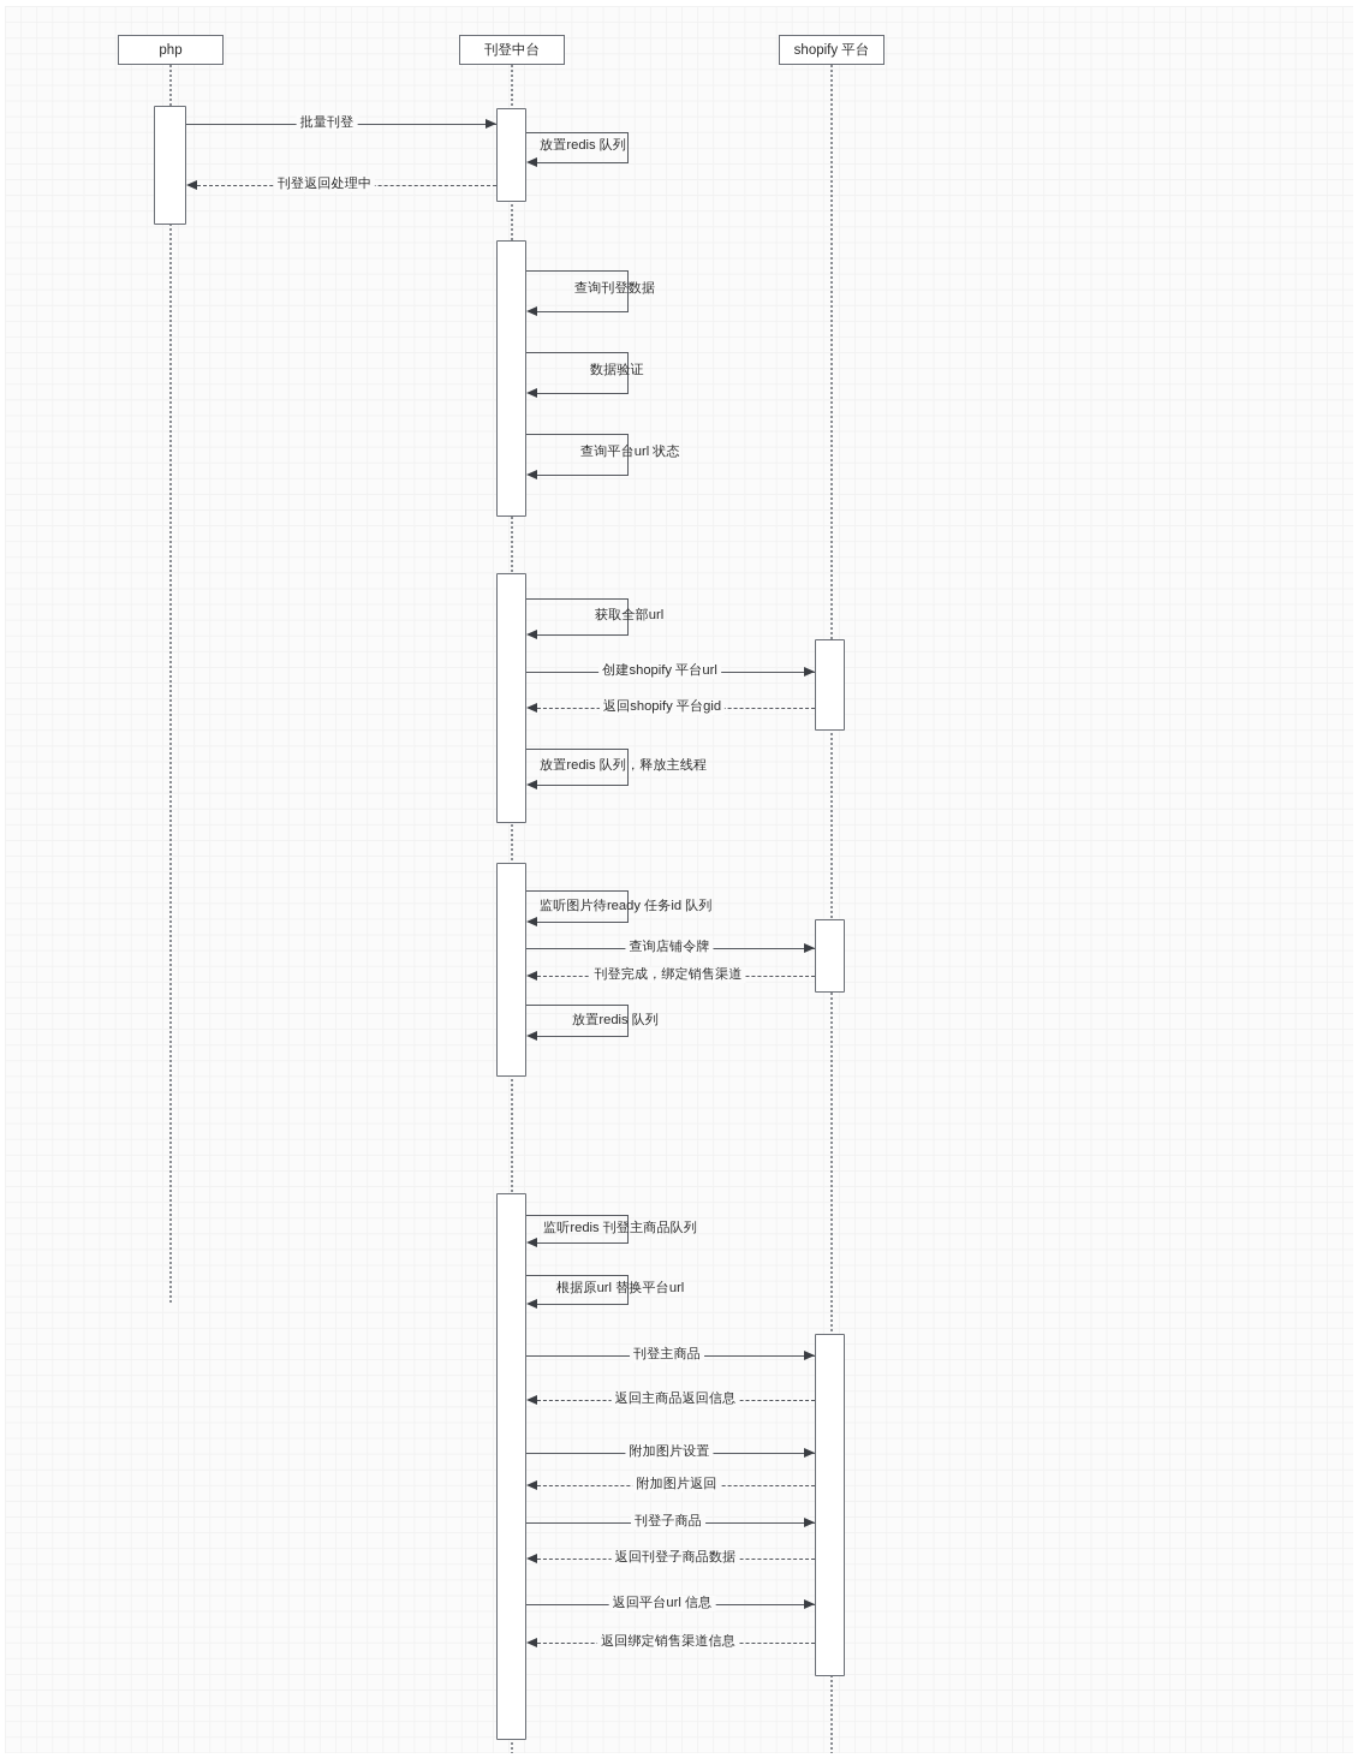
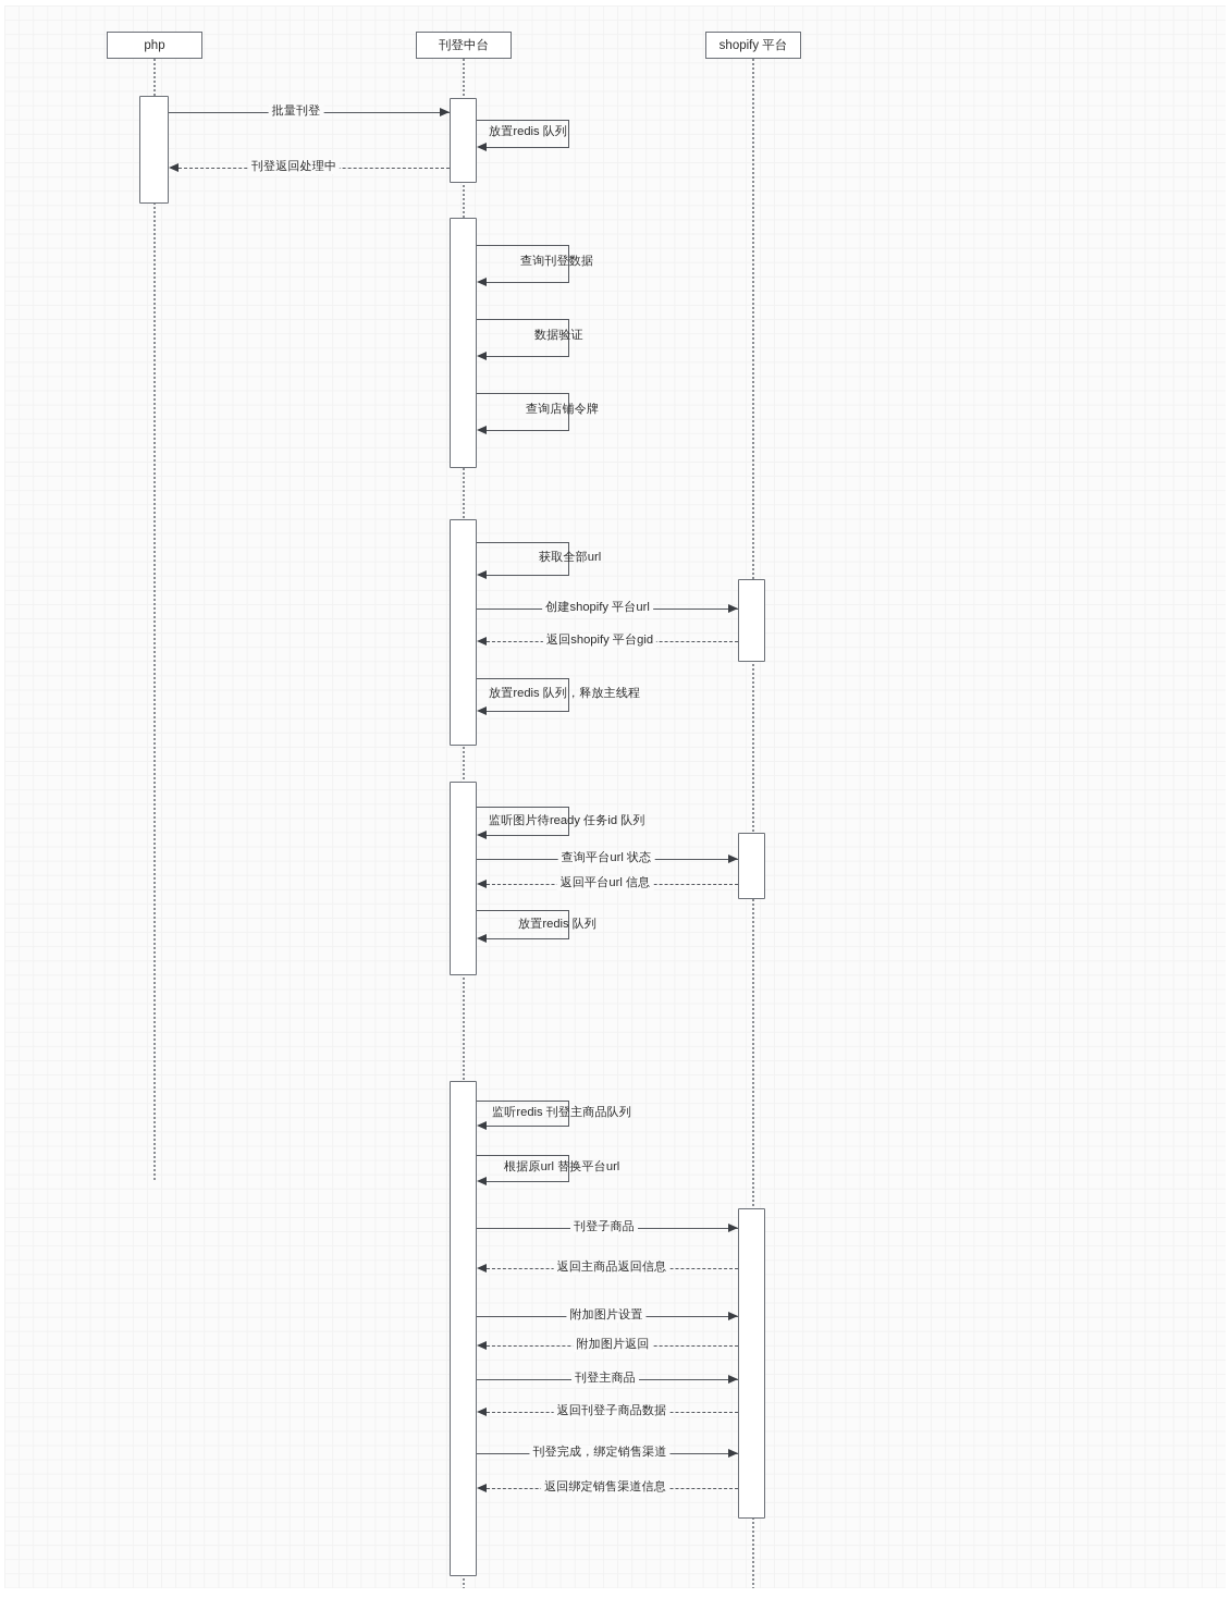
  php
  刊登中台
  shopify 平台
  批量刊登
  放置redis 队列
  刊登返回处理中
  查询刊登数据
  数据验证
- 查询平台url 状态
+ 查询店铺令牌
  获取全部url
  创建shopify 平台url
  返回shopify 平台gid
  放置redis 队列，释放主线程
  监听图片待ready 任务id 队列
- 查询店铺令牌
+ 查询平台url 状态
- 刊登完成，绑定销售渠道
+ 返回平台url 信息
  放置redis 队列
  监听redis 刊登主商品队列
  根据原url 替换平台url
- 刊登主商品
+ 刊登子商品
  返回主商品返回信息
  附加图片设置
  附加图片返回
- 刊登子商品
+ 刊登主商品
  返回刊登子商品数据
- 返回平台url 信息
+ 刊登完成，绑定销售渠道
  返回绑定销售渠道信息
